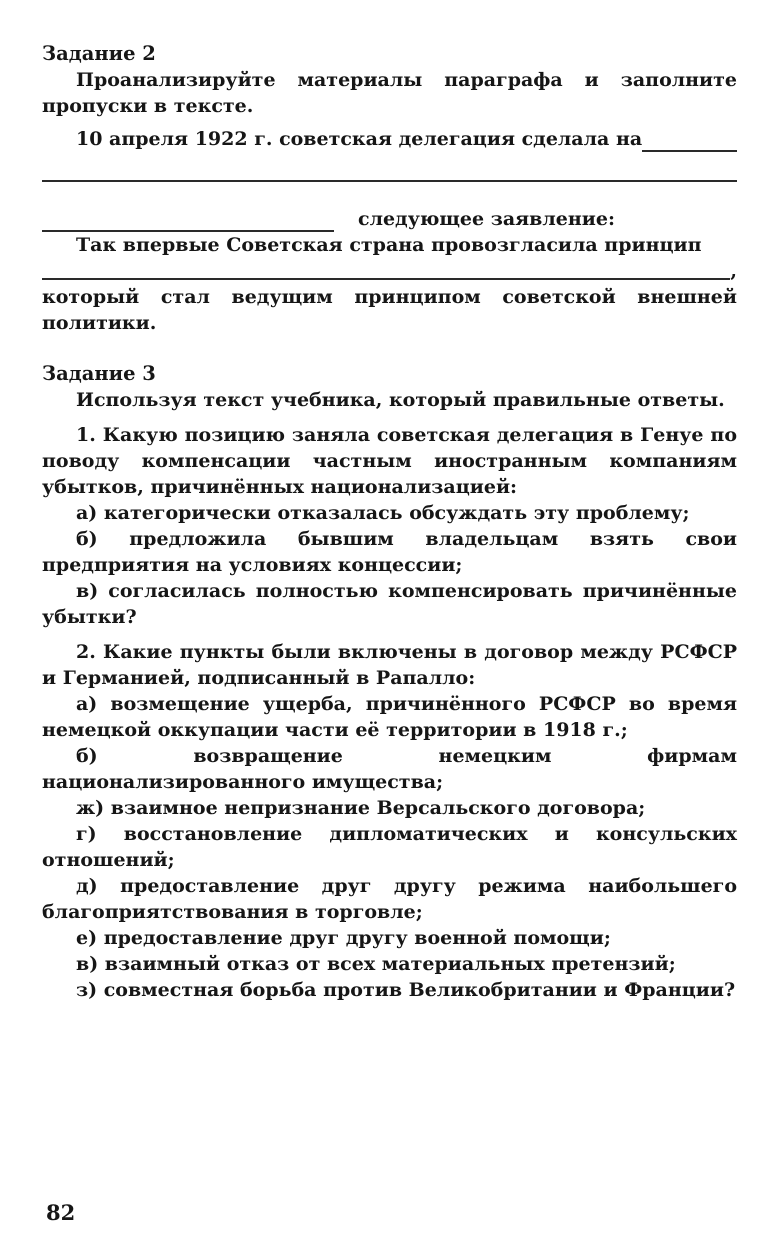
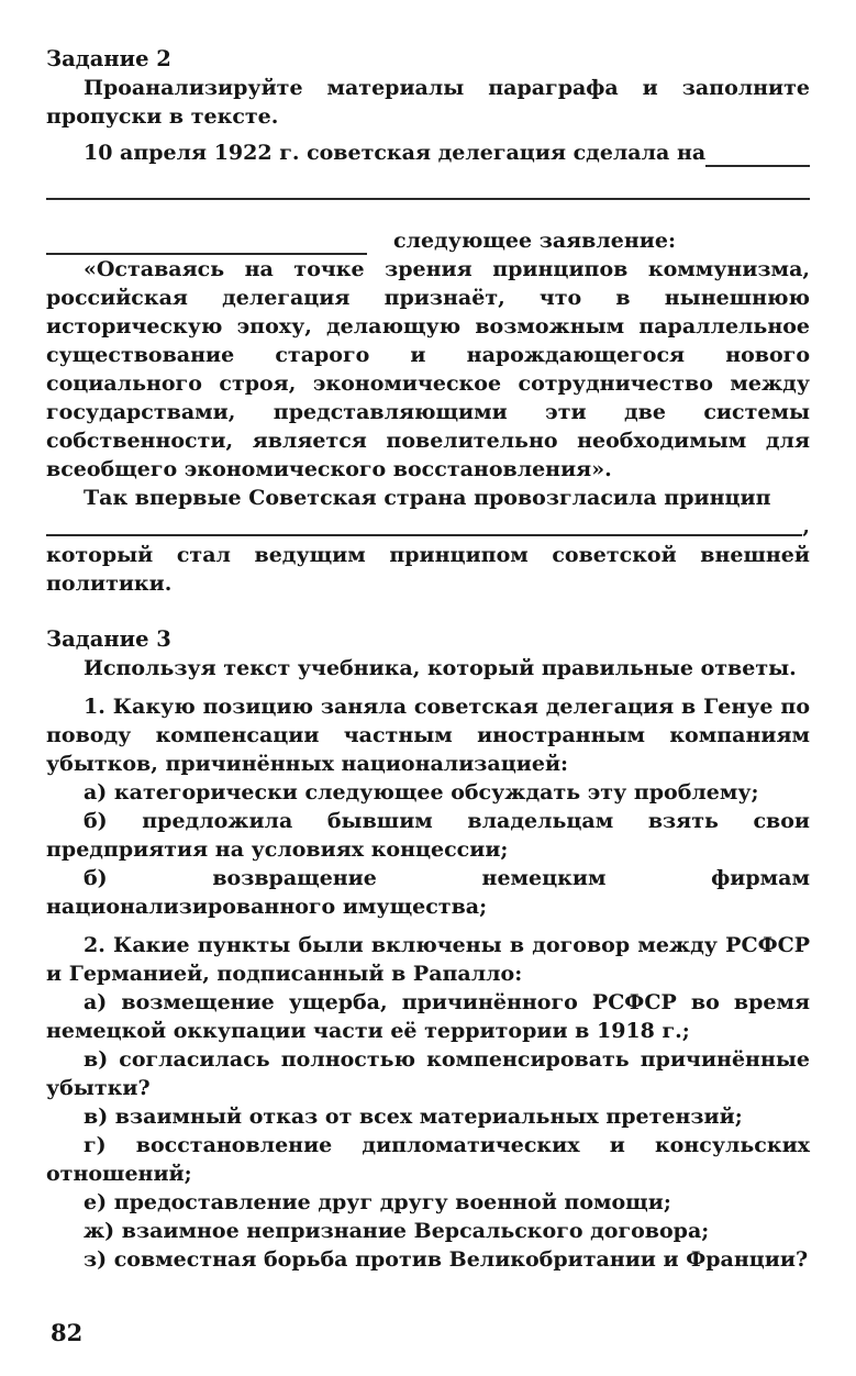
  Задание 2
  Проанализируйте материалы параграфа и заполните пропуски в тексте.
  10 апреля 1922 г. советская делегация сделала на
  следующее заявление:
+ «Оставаясь на точке зрения принципов коммунизма, российская делегация признаёт, что в нынешнюю историческую эпоху, делающую возможным параллельное существование старого и нарождающегося нового социального строя, экономическое сотрудничество между государствами, представляющими эти две системы собственности, является повелительно необходимым для всеобщего экономического восстановления».
  Так впервые Советская страна провозгласила принцип
  ,
  который стал ведущим принципом советской внешней политики.
  Задание 3
  Используя текст учебника, который правильные ответы.
  1. Какую позицию заняла советская делегация в Генуе по поводу компенсации частным иностранным компаниям убытков, причинённых национализацией:
- а) категорически отказалась обсуждать эту проблему;
+ а) категорически следующее обсуждать эту проблему;
  б) предложила бывшим владельцам взять свои предприятия на условиях концессии;
- в) согласилась полностью компенсировать причинённые убытки?
+ б) возвращение немецким фирмам национализированного имущества;
  2. Какие пункты были включены в договор между РСФСР и Германией, подписанный в Рапалло:
  а) возмещение ущерба, причинённого РСФСР во время немецкой оккупации части её территории в 1918 г.;
- б) возвращение немецким фирмам национализированного имущества;
+ в) согласилась полностью компенсировать причинённые убытки?
- ж) взаимное непризнание Версальского договора;
+ в) взаимный отказ от всех материальных претензий;
  г) восстановление дипломатических и консульских отношений;
- д) предоставление друг другу режима наибольшего благоприятствования в торговле;
  е) предоставление друг другу военной помощи;
- в) взаимный отказ от всех материальных претензий;
+ ж) взаимное непризнание Версальского договора;
  з) совместная борьба против Великобритании и Франции?
  82
